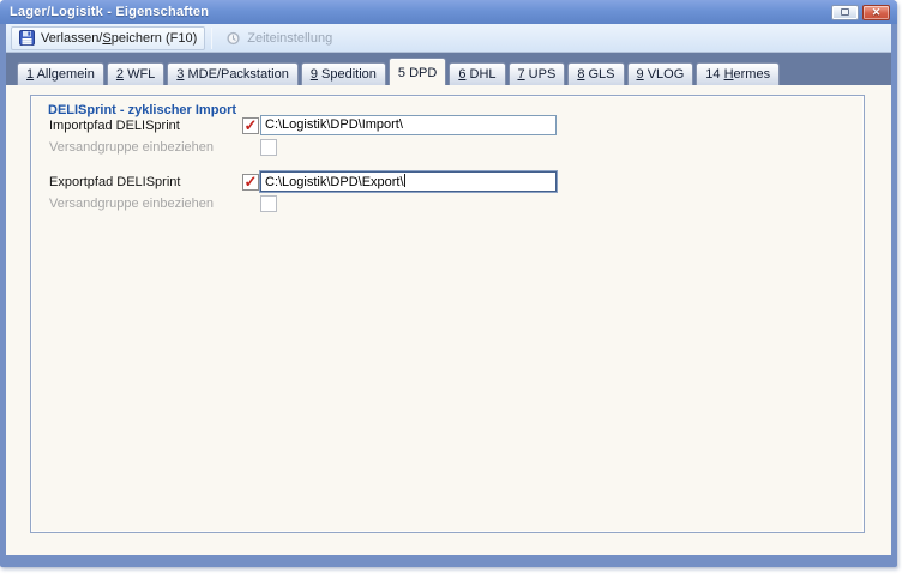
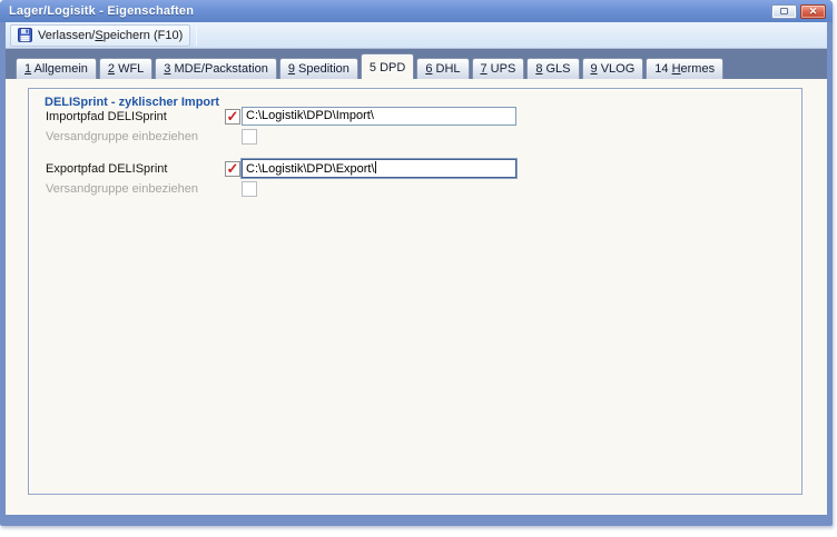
  Lager/Logisitk - Eigenschaften
  ✕
  Verlassen/Speichern (F10)
- Zeiteinstellung
  1 Allgemein
  2 WFL
  3 MDE/Packstation
  9 Spedition
  5 DPD
  6 DHL
  7 UPS
  8 GLS
  9 VLOG
  14 Hermes
  DELISprint - zyklischer Import
  Importpfad DELISprint
  ✓
  C:\Logistik\DPD\Import\
  Versandgruppe einbeziehen
  Exportpfad DELISprint
  ✓
  C:\Logistik\DPD\Export\
  Versandgruppe einbeziehen
